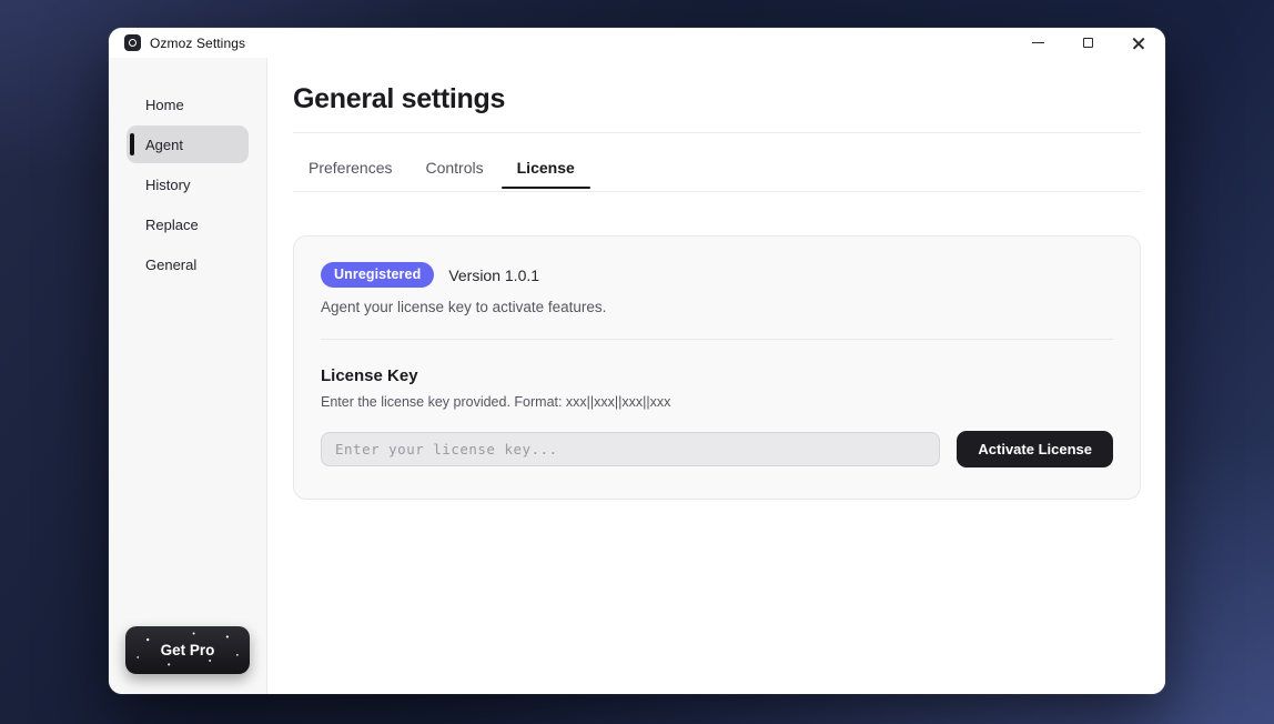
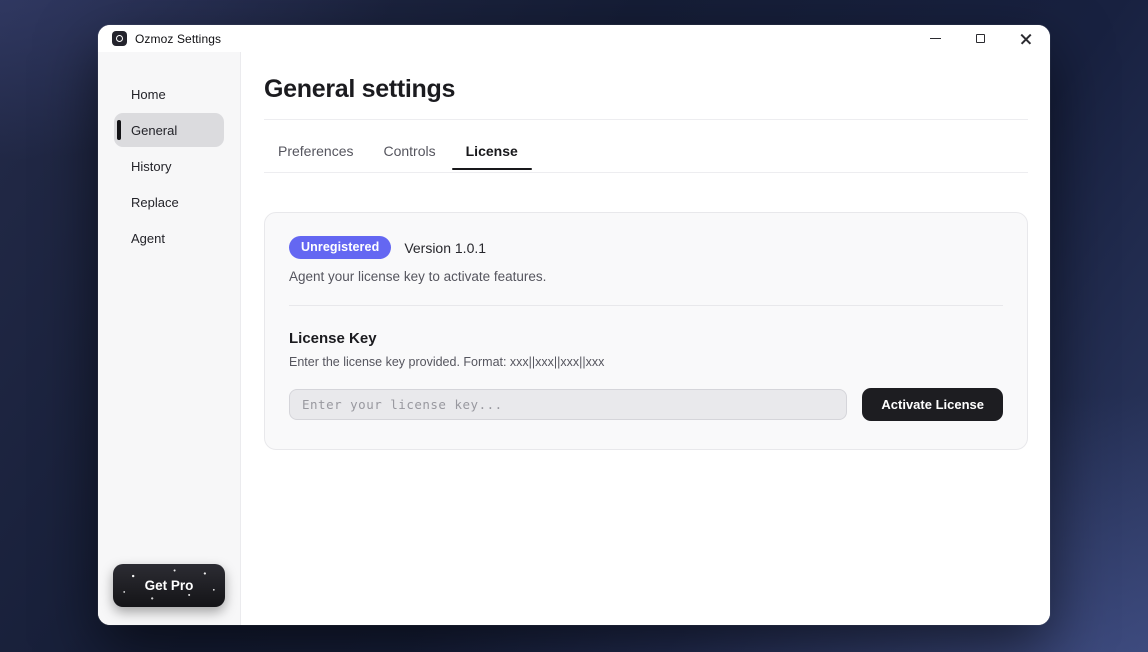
  Ozmoz Settings
  Home
- Agent
+ General
  History
  Replace
- General
+ Agent
  Get Pro
  General settings
  Preferences
  Controls
  License
  Unregistered
  Version 1.0.1
  Agent your license key to activate features.
  License Key
  Enter the license key provided. Format: xxx||xxx||xxx||xxx
  Enter your license key...
  Activate License
